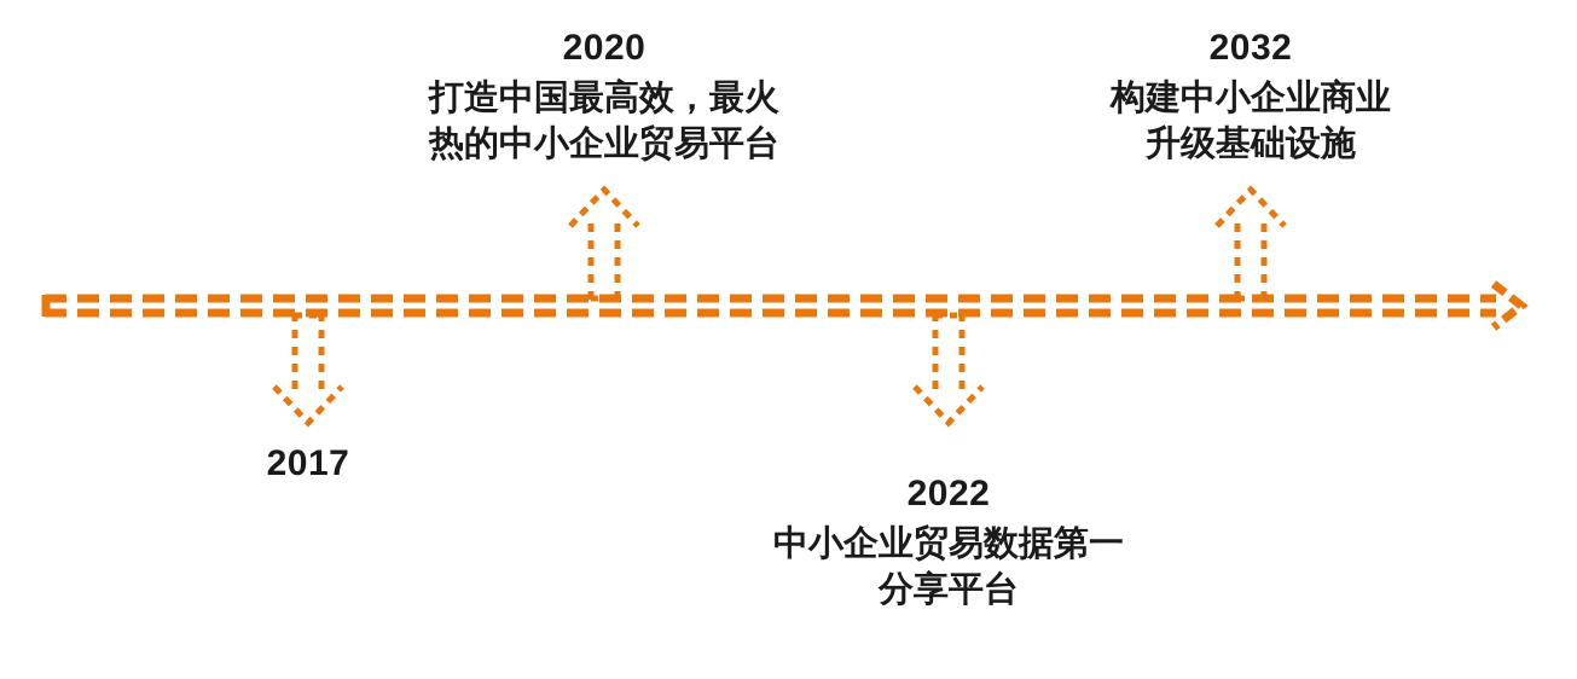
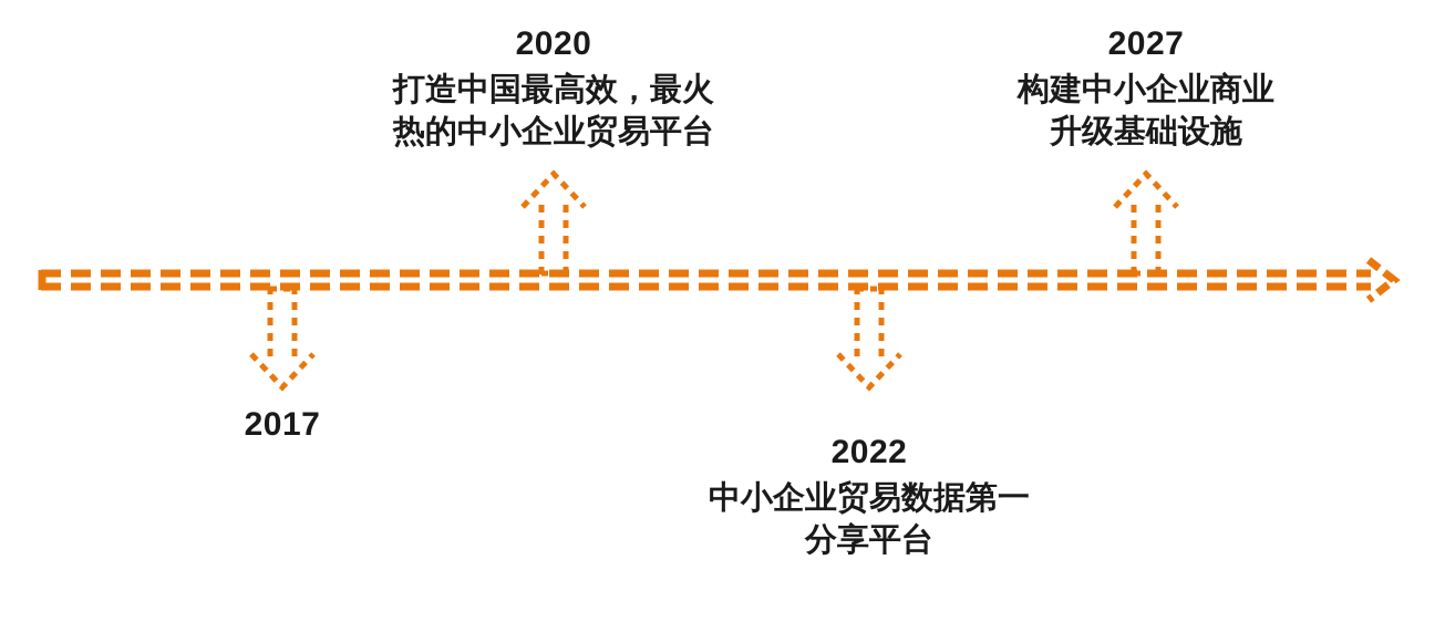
  2017
  2020
  打造中国最高效，最火
  热的中小企业贸易平台
  2022
  中小企业贸易数据第一
  分享平台
- 2032
+ 2027
  构建中小企业商业
  升级基础设施
